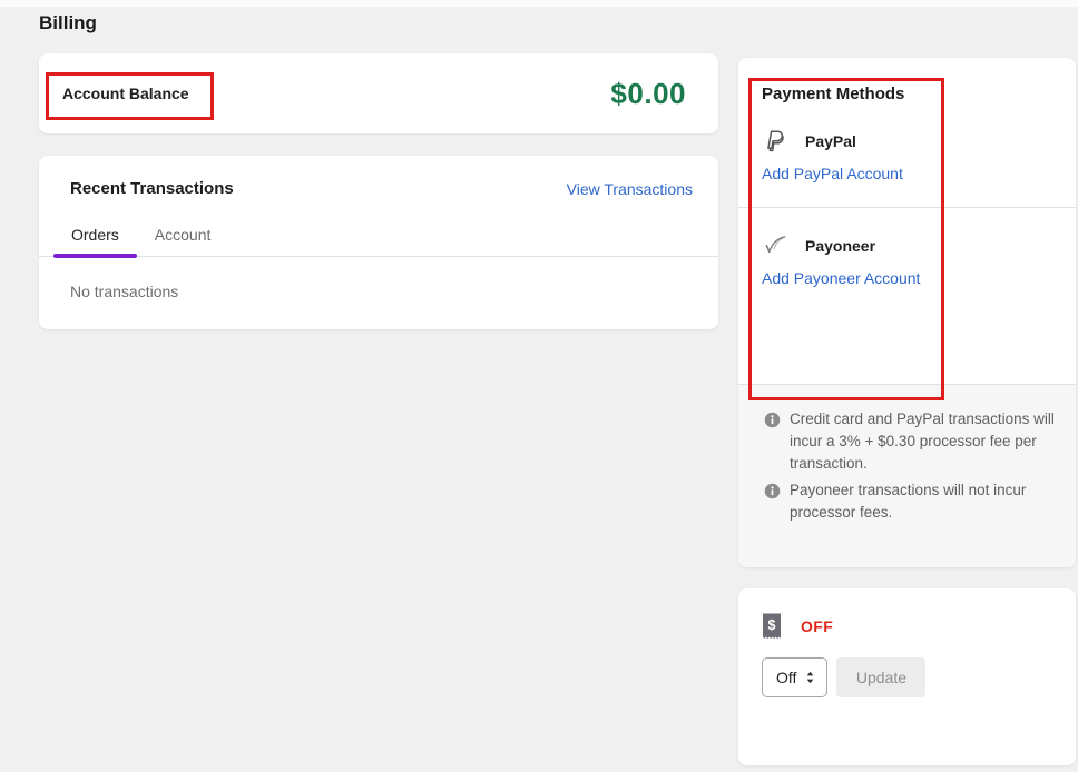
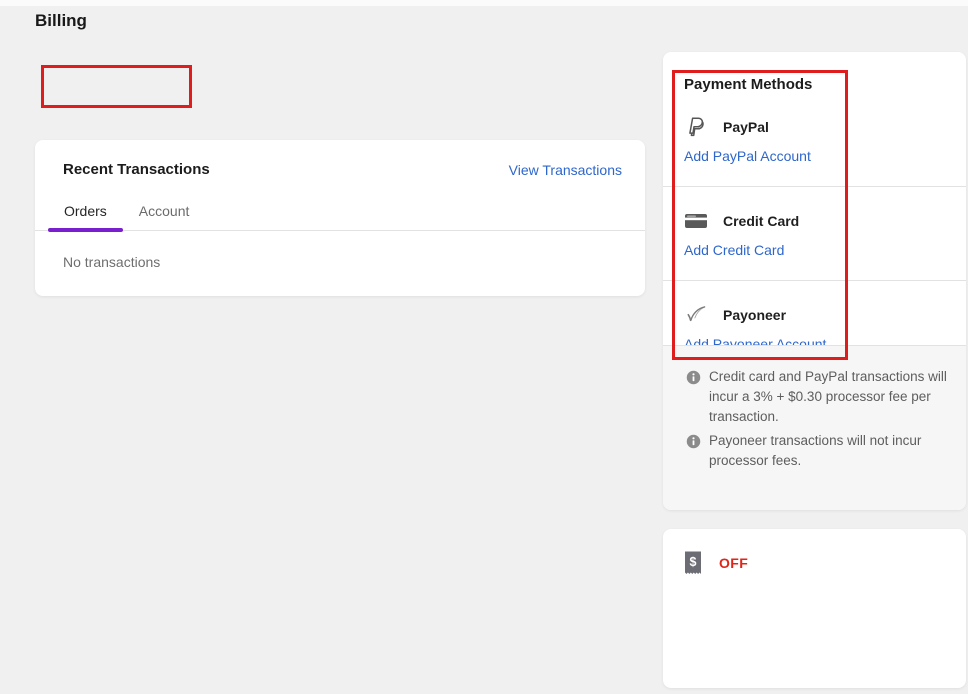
  Billing
- Account Balance
- $0.00
  Recent Transactions
  View Transactions
  Orders
  Account
  No transactions
  Payment Methods
  PayPal
  Add PayPal Account
+ Credit Card
+ Add Credit Card
  Payoneer
  Add Payoneer Account
  Credit card and PayPal transactions will incur a 3% + $0.30 processor fee per transaction.
  Payoneer transactions will not incur processor fees.
  $
  OFF
- Off
- Update
